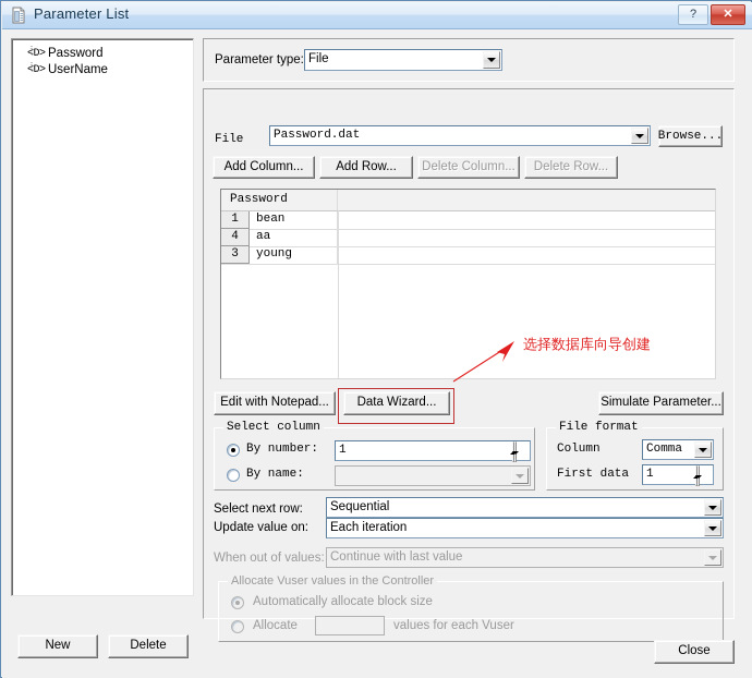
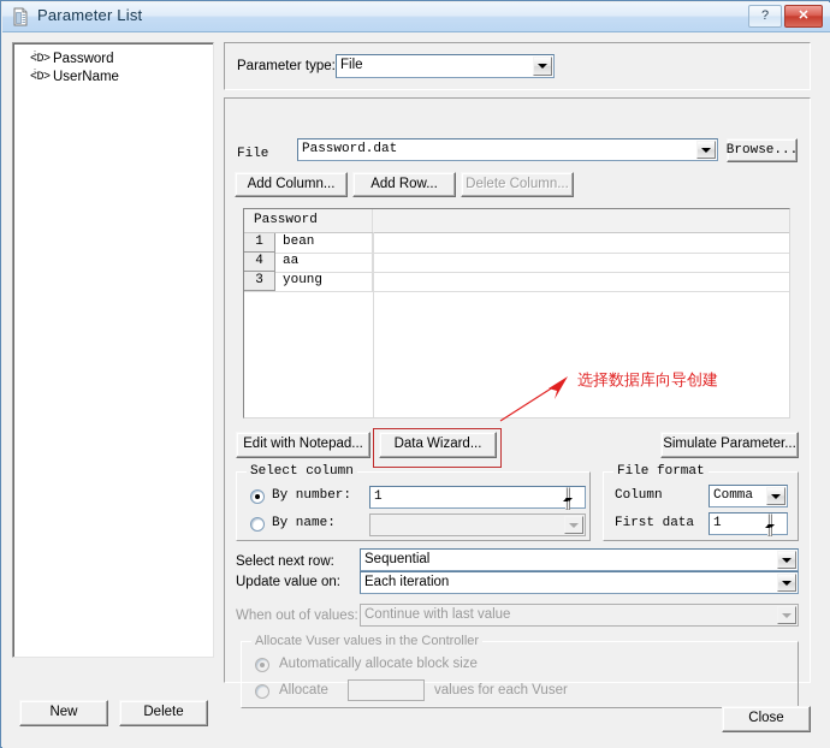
  Parameter List
  ?
  ✕
  <> Password
  <> UserName
  Parameter type:
  File
  File
  Password.dat
  Browse...
  Add Column...
  Add Row...
  Delete Column...
- Delete Row...
  Edit with Notepad...
  Data Wizard...
  Simulate Parameter...
  Select column
  By number:
  1
  By name:
  File format
  Column
  Comma
  First data
  1
  Select next row:
  Sequential
  Update value on:
  Each iteration
  When out of values:
  Continue with last value
  Allocate Vuser values in the Controller
  Automatically allocate block size
  Allocate
  values for each Vuser
  Password
  1
  bean
  4
  aa
  3
  young
  选择数据库向导创建
  New
  Delete
  Close
